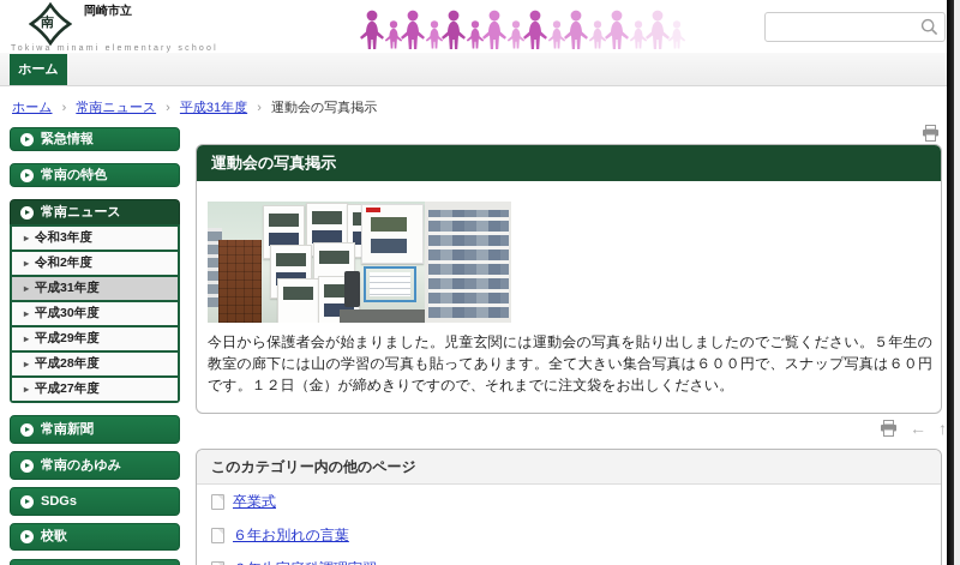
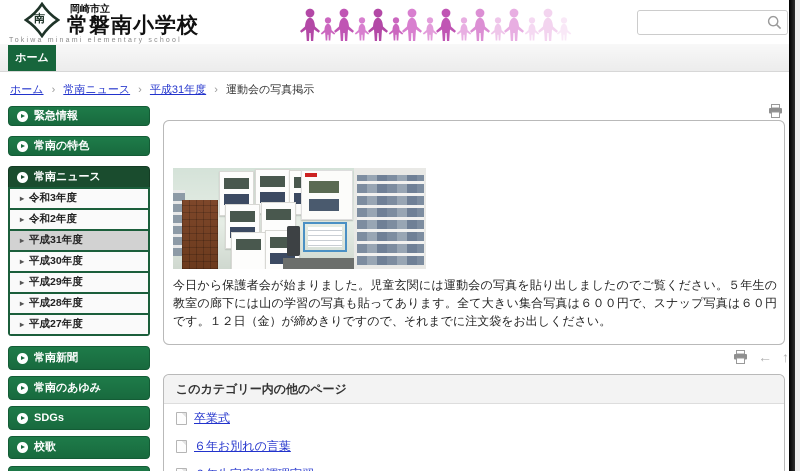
  南
  岡崎市立
+ 常磐南小学校
  ホーム
  ホーム › 常南ニュース › 平成31年度 › 運動会の写真掲示
  緊急情報
  常南の特色
  常南ニュース
  ▸
  令和3年度
  ▸
  令和2年度
  ▸
  平成31年度
  ▸
  平成30年度
  ▸
  平成29年度
  ▸
  平成28年度
  ▸
  平成27年度
  常南新聞
  常南のあゆみ
  SDGs
  校歌
- 運動会の写真掲示
  今日から保護者会が始まりました。児童玄関には運動会の写真を貼り出しましたのでご覧ください。５年生の教室の廊下には山の学習の写真も貼ってあります。全て大きい集合写真は６００円で、スナップ写真は６０円です。１２日（金）が締めきりですので、それまでに注文袋をお出しください。
  ←
  ↑
  このカテゴリー内の他のページ
  卒業式
  ６年お別れの言葉
